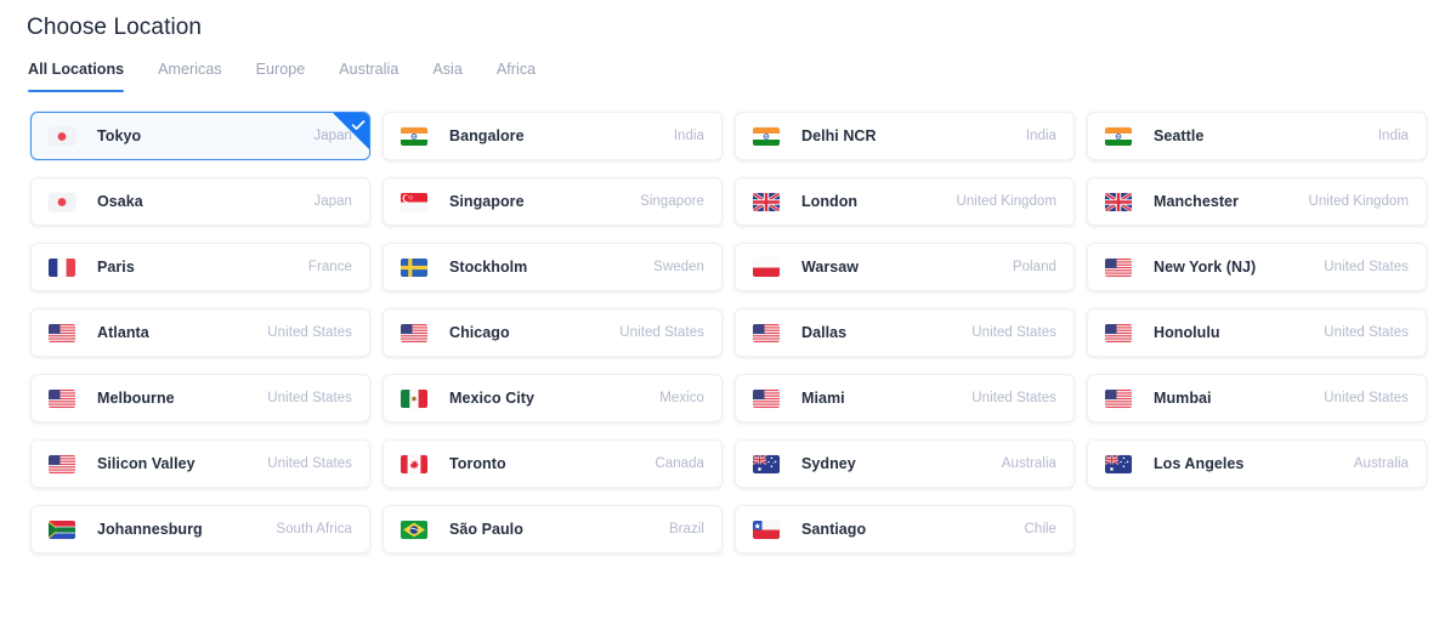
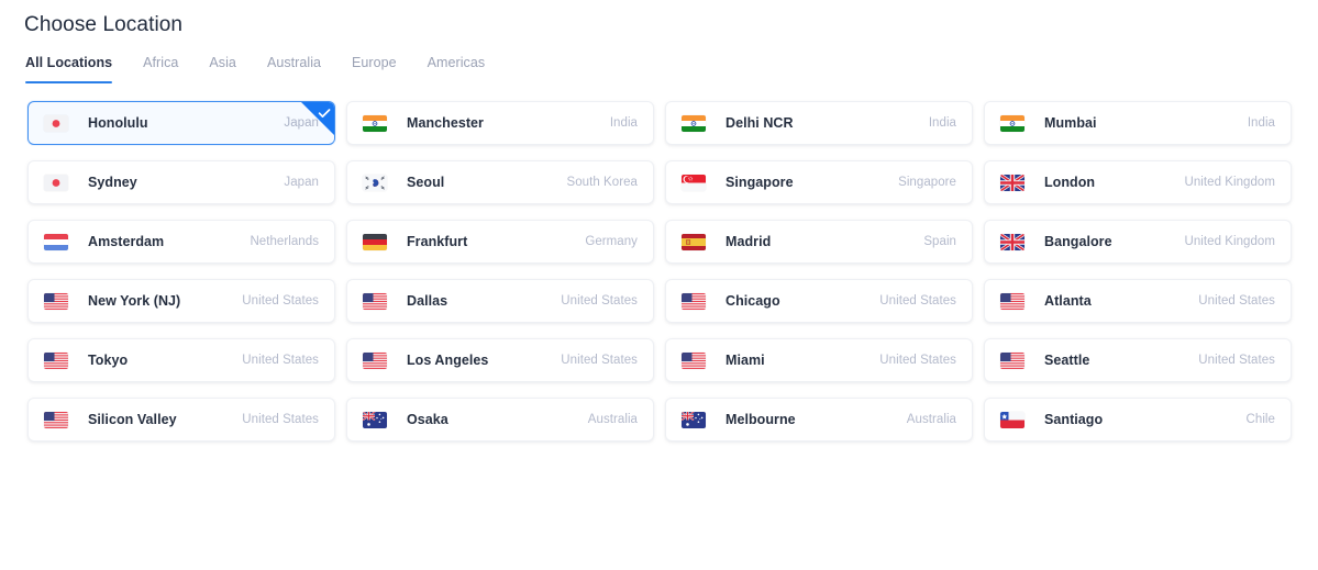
  Choose Location
  All Locations
- Americas
+ Africa
- Europe
+ Asia
  Australia
- Asia
+ Europe
- Africa
+ Americas
- Tokyo
+ Honolulu
  Japan
- Bangalore
+ Manchester
  India
  Delhi NCR
  India
- Seattle
+ Mumbai
  India
- Osaka
+ Sydney
  Japan
+ Seoul
+ South Korea
  Singapore
  Singapore
  London
  United Kingdom
+ Amsterdam
+ Netherlands
+ Frankfurt
+ Germany
+ Madrid
+ Spain
- Manchester
+ Bangalore
  United Kingdom
- Paris
- France
- Stockholm
- Sweden
- Warsaw
- Poland
  New York (NJ)
  United States
- Atlanta
+ Dallas
  United States
  Chicago
  United States
- Dallas
+ Atlanta
  United States
- Honolulu
+ Tokyo
  United States
- Melbourne
+ Los Angeles
  United States
- Mexico City
- Mexico
  Miami
  United States
- Mumbai
+ Seattle
  United States
  Silicon Valley
  United States
- Toronto
- Canada
- Sydney
+ Osaka
  Australia
- Los Angeles
+ Melbourne
  Australia
- Johannesburg
- South Africa
- São Paulo
- Brazil
  Santiago
  Chile
